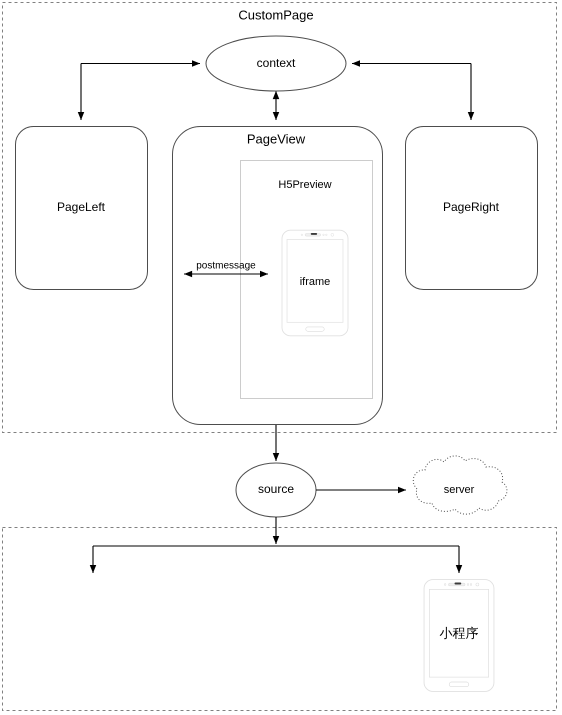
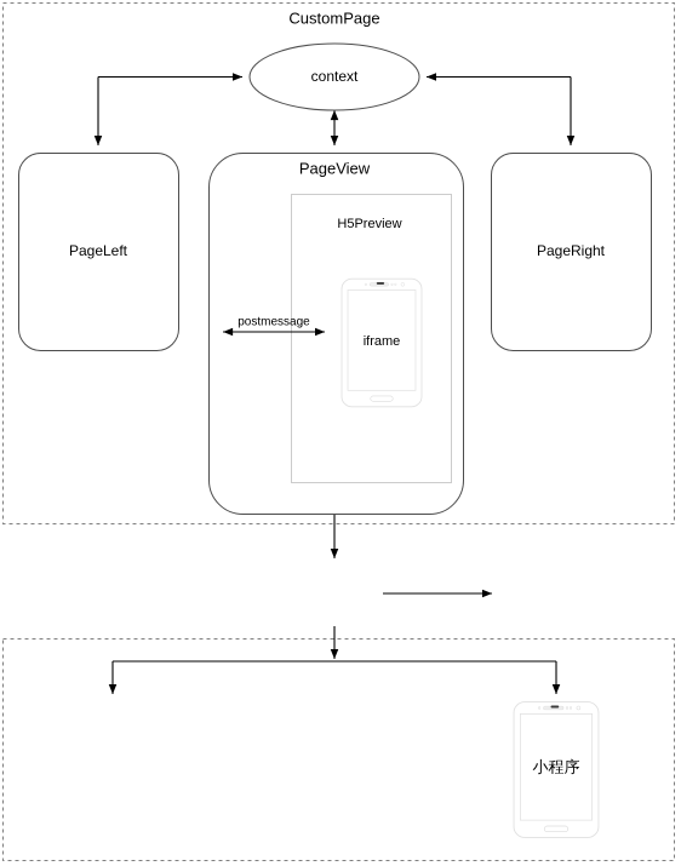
  CustomPage
  context
  PageLeft
  PageRight
  PageView
  H5Preview
  postmessage
  iframe
- source
- server
  小程序
